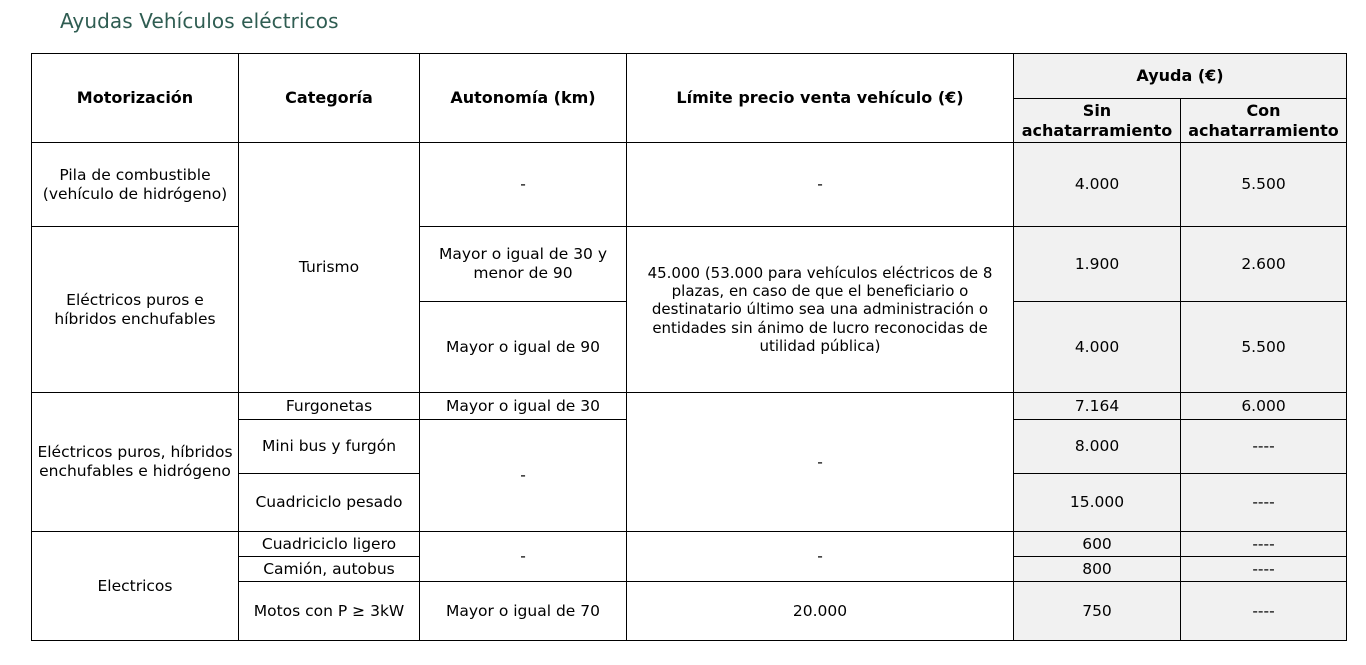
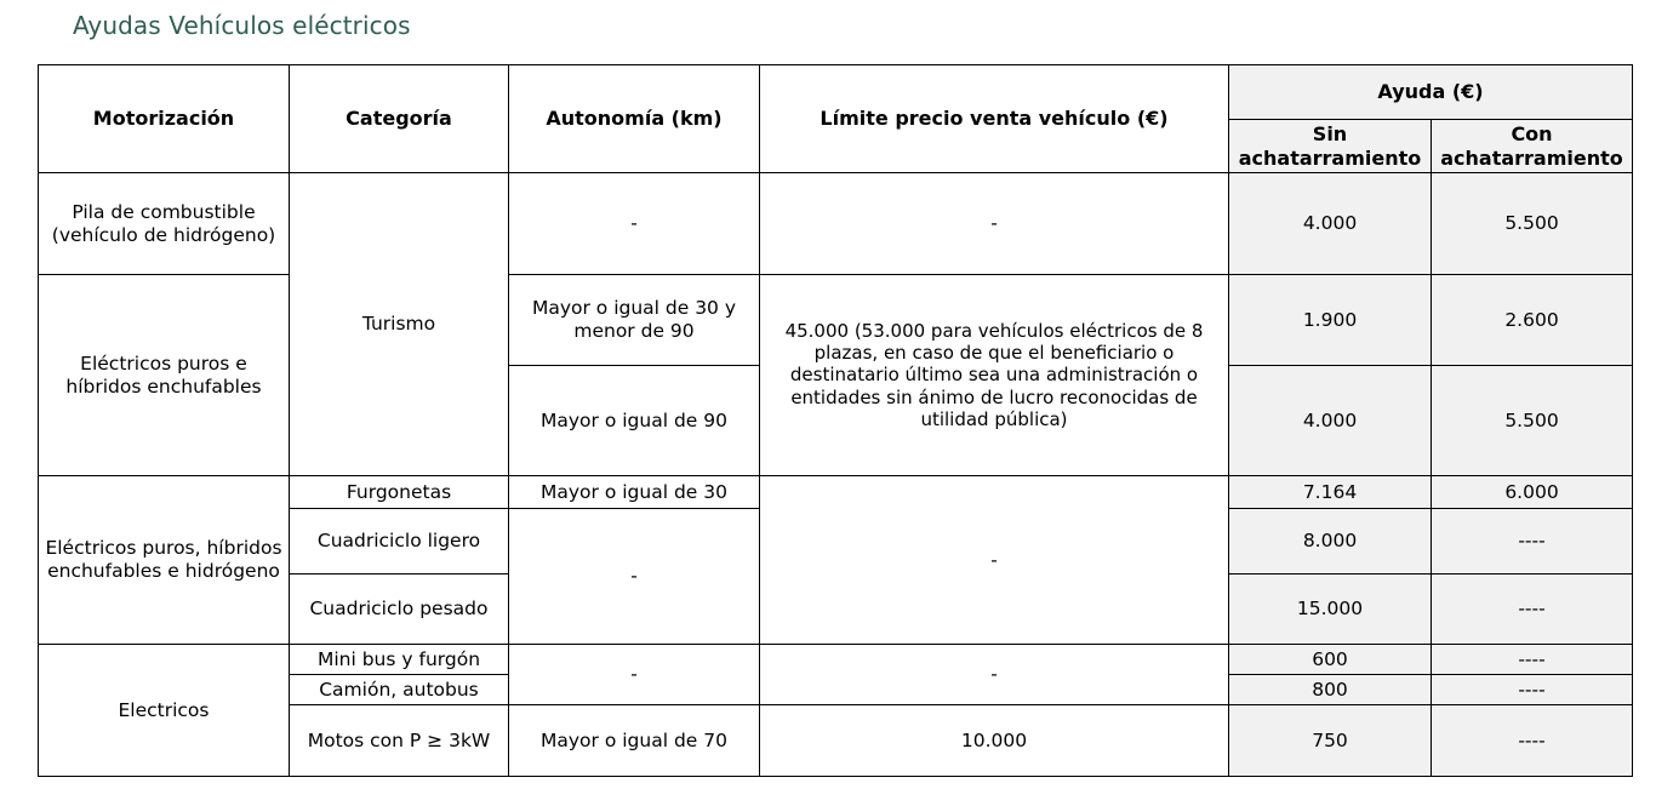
  Ayudas Vehículos eléctricos
  Motorización	Categoría	Autonomía (km)	Límite precio venta vehículo (€)	Ayuda (€)
  Sin achatarramiento	Con achatarramiento
  Pila de combustible (vehículo de hidrógeno)	Turismo	-	-	4.000	5.500
  Eléctricos puros e híbridos enchufables	Mayor o igual de 30 y menor de 90	45.000 (53.000 para vehículos eléctricos de 8 plazas, en caso de que el beneficiario o destinatario último sea una administración o entidades sin ánimo de lucro reconocidas de utilidad pública)	1.900	2.600
  Mayor o igual de 90	4.000	5.500
  Eléctricos puros, híbridos enchufables e hidrógeno	Furgonetas	Mayor o igual de 30	-	7.164	6.000
- Mini bus y furgón	-	8.000	----
+ Cuadriciclo ligero	-	8.000	----
  Cuadriciclo pesado	15.000	----
- Electricos	Cuadriciclo ligero	-	-	600	----
+ Electricos	Mini bus y furgón	-	-	600	----
  Camión, autobus	800	----
- Motos con P ≥ 3kW	Mayor o igual de 70	20.000	750	----
+ Motos con P ≥ 3kW	Mayor o igual de 70	10.000	750	----
